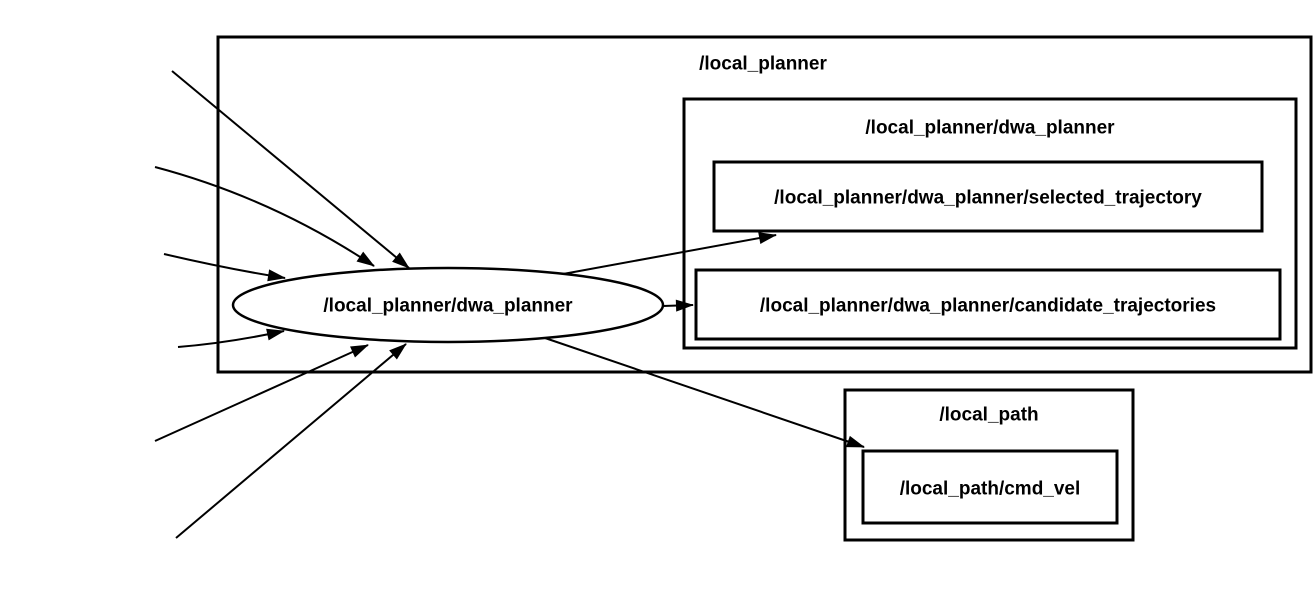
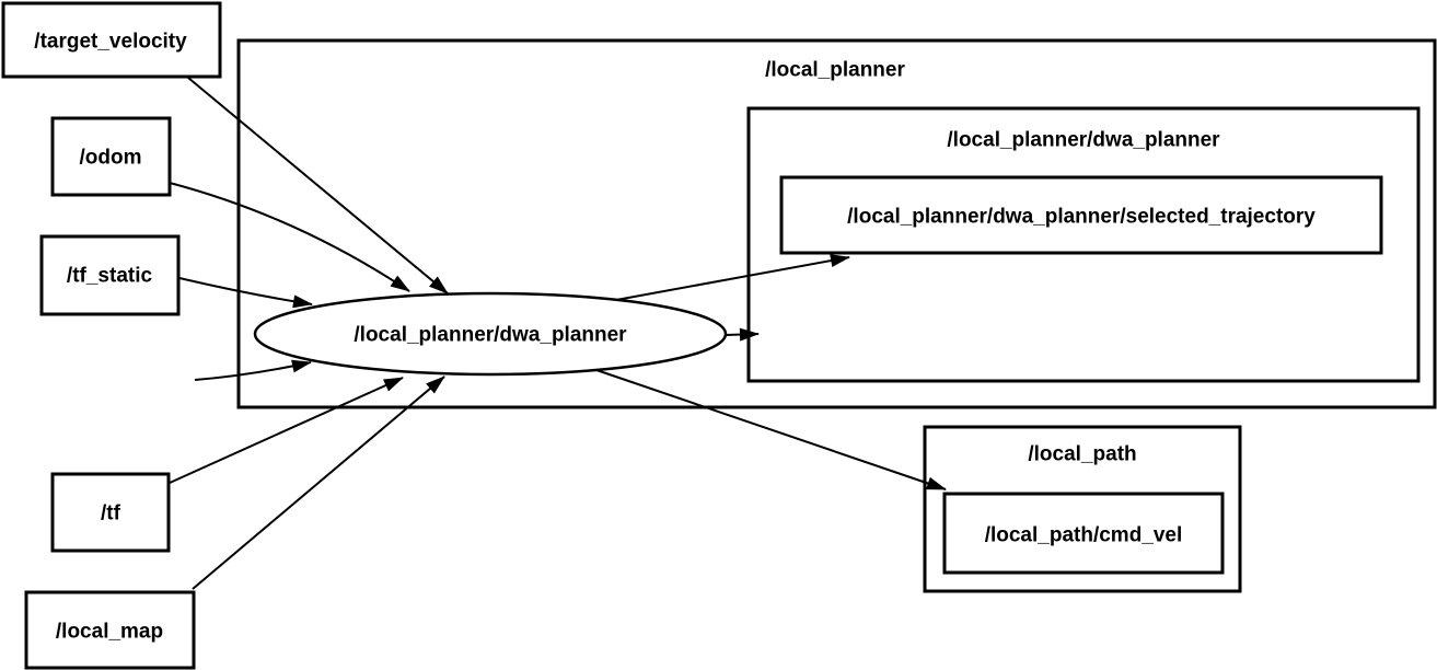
  /local_planner
  /local_planner/dwa_planner
  /local_path
  /local_planner/dwa_planner
+ /target_velocity
+ /odom
+ /tf_static
+ /tf
+ /local_map
  /local_planner/dwa_planner/selected_trajectory
- /local_planner/dwa_planner/candidate_trajectories
  /local_path/cmd_vel
